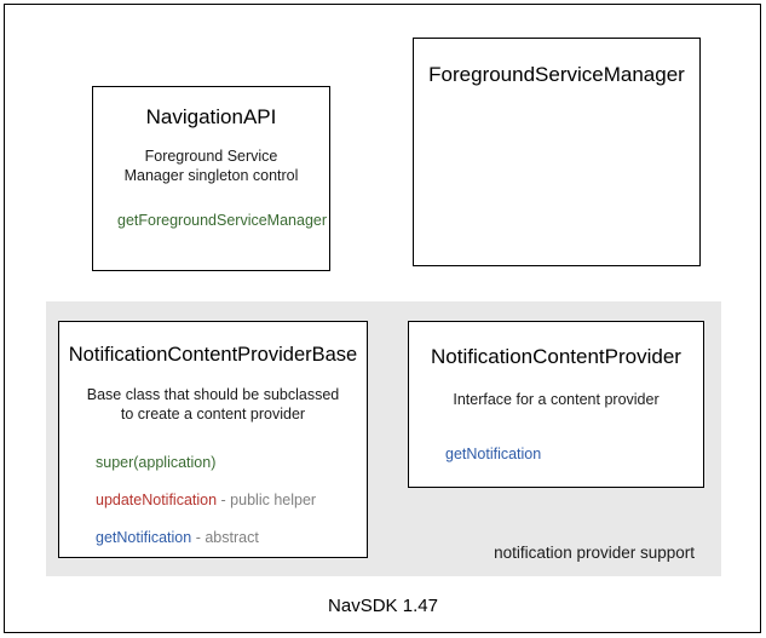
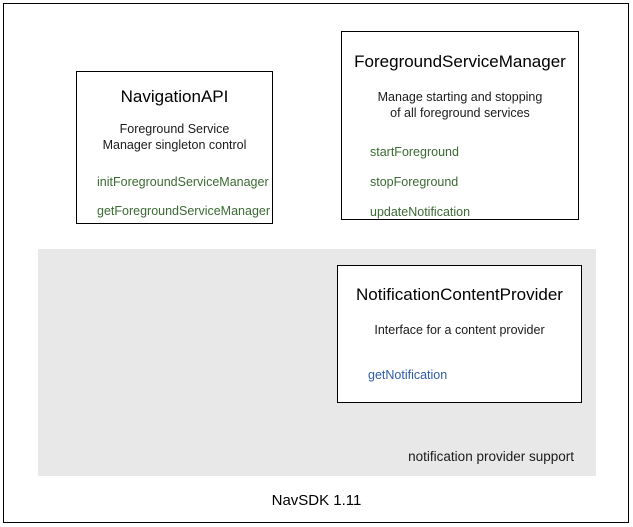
  NavigationAPI
  Foreground Service
  Manager singleton control
+ initForegroundServiceManager
  getForegroundServiceManager
  ForegroundServiceManager
+ Manage starting and stopping
+ of all foreground services
+ startForeground
+ stopForeground
+ updateNotification
  notification provider support
- NotificationContentProviderBase
- Base class that should be subclassed
- to create a content provider
- super(application)
- updateNotification - public helper
- getNotification - abstract
  NotificationContentProvider
  Interface for a content provider
  getNotification
- NavSDK 1.47
+ NavSDK 1.11
